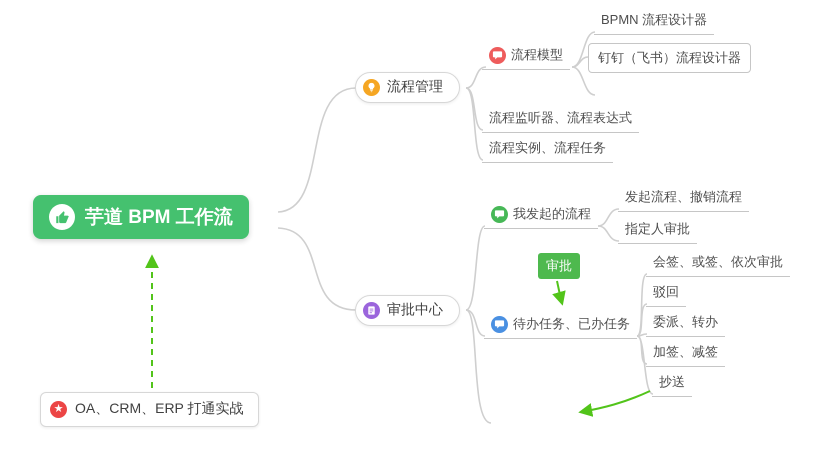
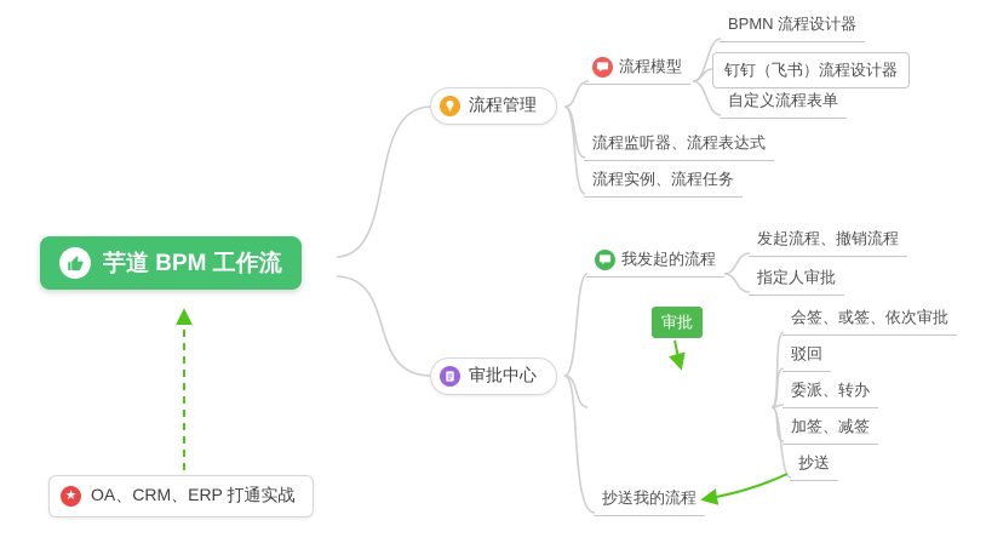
  芋道 BPM 工作流
  流程管理
  审批中心
  流程模型
  BPMN 流程设计器
  钉钉（飞书）流程设计器
+ 自定义流程表单
  流程监听器、流程表达式
  流程实例、流程任务
  我发起的流程
  发起流程、撤销流程
  指定人审批
  审批
- 待办任务、已办任务
  会签、或签、依次审批
  驳回
  委派、转办
  加签、减签
  抄送
+ 抄送我的流程
  ★
  OA、CRM、ERP 打通实战
